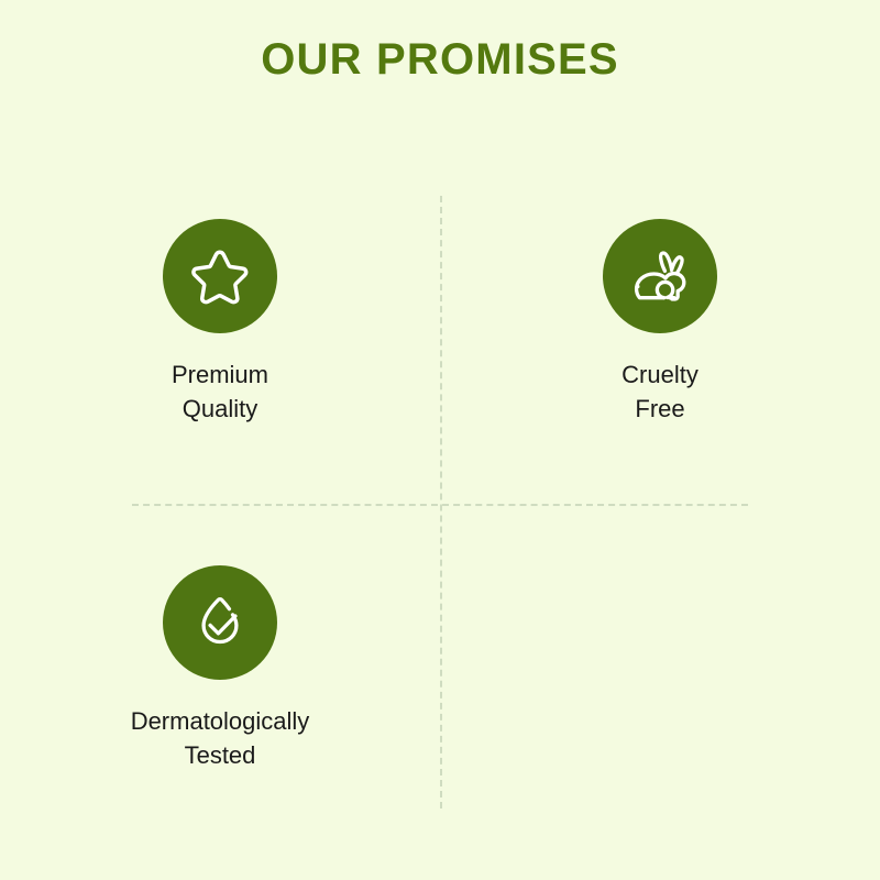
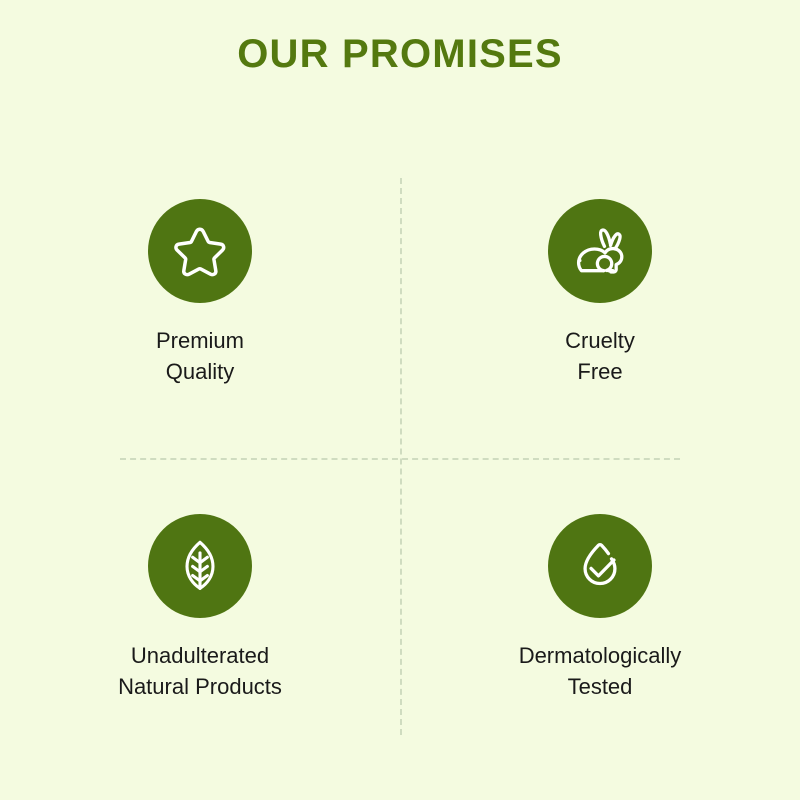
  OUR PROMISES
  Premium
  Quality
  Cruelty
  Free
+ Unadulterated
+ Natural Products
  Dermatologically
  Tested
